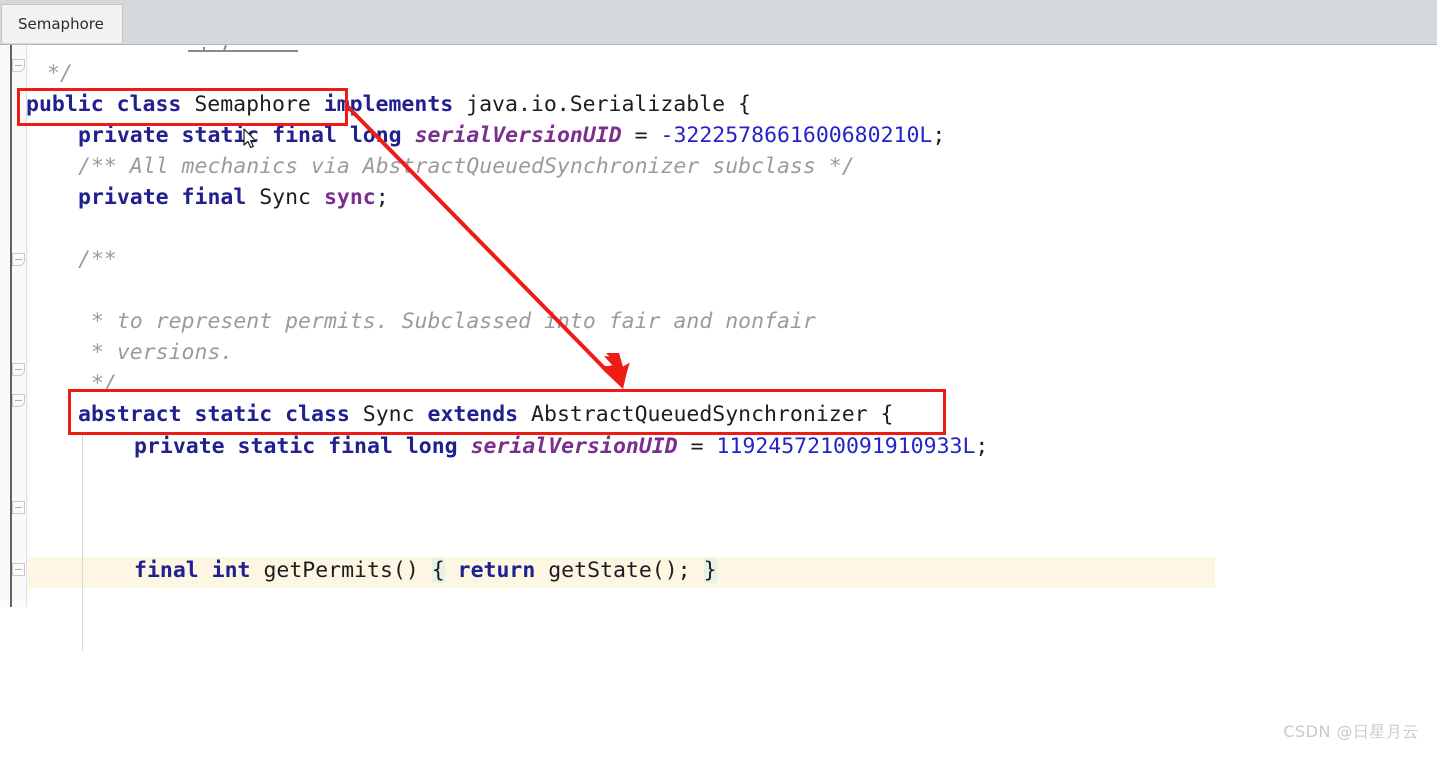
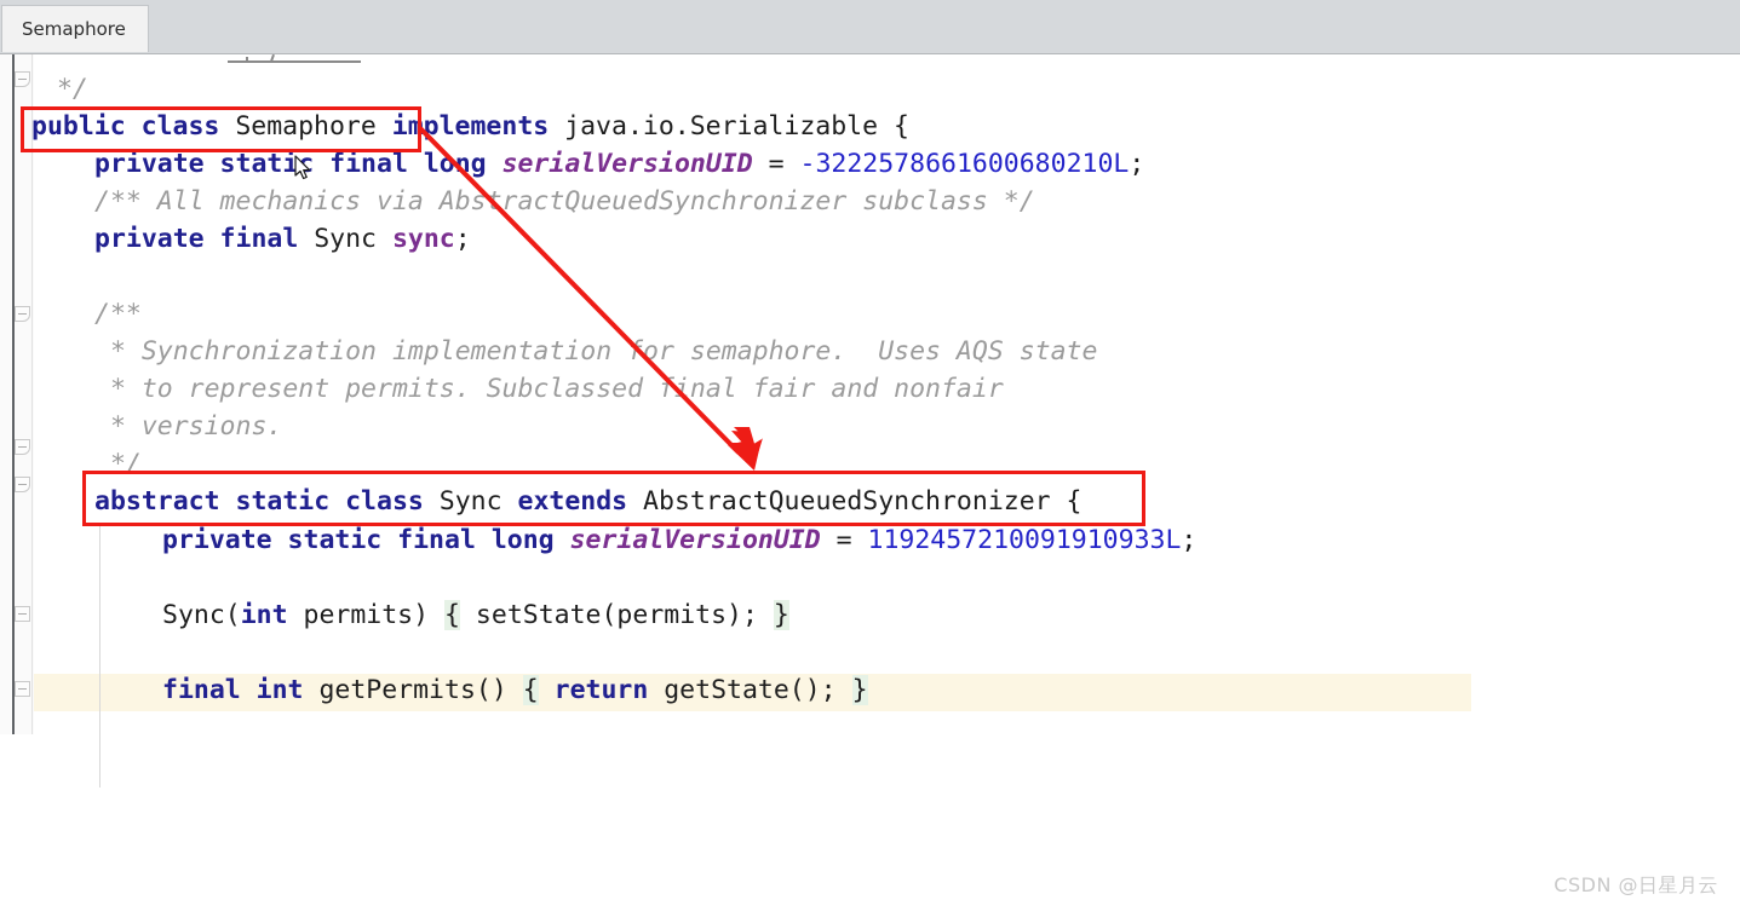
  Semaphore
  */
  public class Semaphore implements java.io.Serializable {
  private static final long serialVersionUID = -3222578661600680210L;
  /** All mechanics via AbsractQueuedSynchronizer subclass */
  private final Sync sync;
  /**
+ * Synchronization implementation for semaphore. Uses AQS state
- * to represent permits. Subclassed into fair and nonfair
+ * to represent permits. Subclassed final fair and nonfair
  * versions.
  */
  abstract static class Sync extends AbstractQueuedSynchronizer {
  private static final long serialVersionUID = 1192457210091910933L;
+ Sync(int permits) { setState(permits); }
  final int getPermits() { return getState(); }
  CSDN @日星月云
